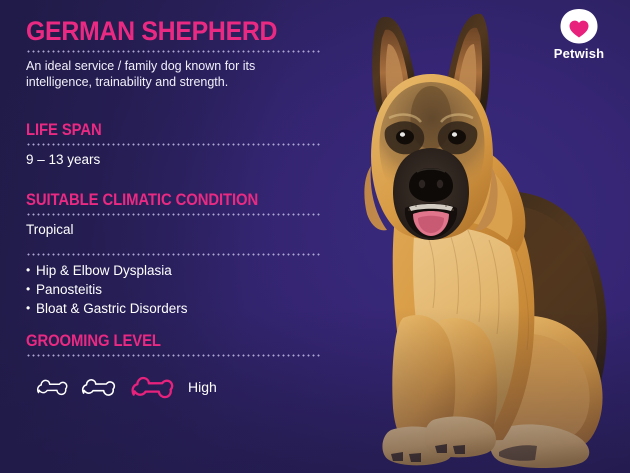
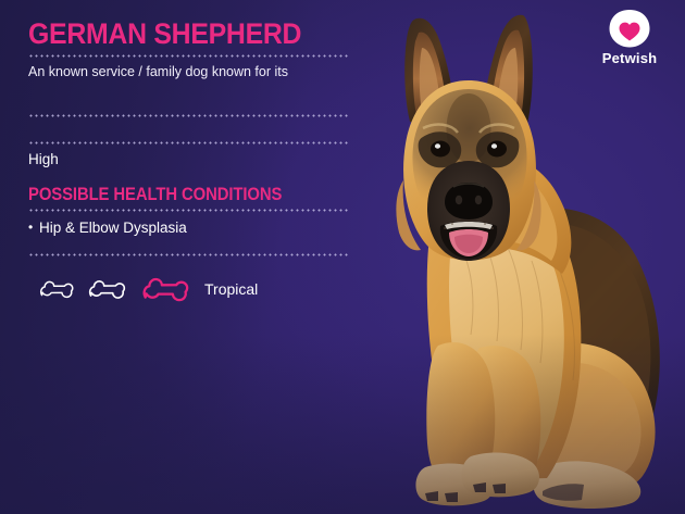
  Petwish
  GERMAN SHEPHERD
- An ideal service / family dog known for its
+ An known service / family dog known for its
- intelligence, trainability and strength.
- LIFE SPAN
- 9 – 13 years
- SUITABLE CLIMATIC CONDITION
- Tropical
+ High
+ POSSIBLE HEALTH CONDITIONS
  Hip & Elbow Dysplasia
- Panosteitis
- Bloat & Gastric Disorders
- GROOMING LEVEL
- High
+ Tropical
